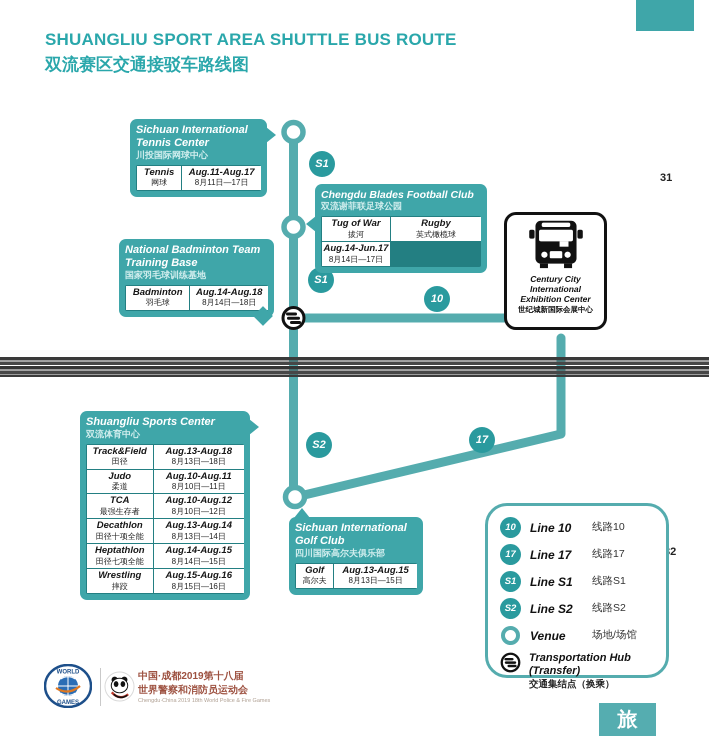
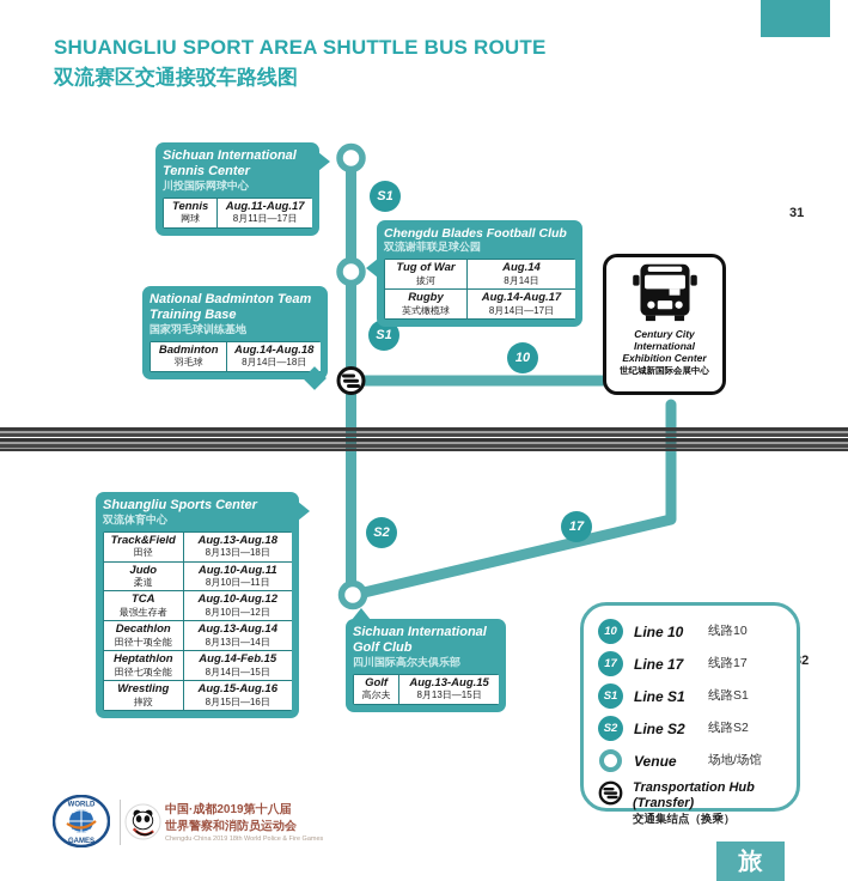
  SHUANGLIU SPORT AREA SHUTTLE BUS ROUTE
  双流赛区交通接驳车路线图
  31
  旅
  S1
  S1
  10
  S2
  17
  Sichuan International
  Tennis Center
  川投国际网球中心
  Tennis
  网球
  Aug.11-Aug.17
  8月11日—17日
  Chengdu Blades Football Club
  双流谢菲联足球公园
  Tug of War
  拔河
+ Aug.14
+ 8月14日
  Rugby
  英式橄榄球
- Aug.14-Jun.17
+ Aug.14-Aug.17
  8月14日—17日
  National Badminton Team
  Training Base
  国家羽毛球训练基地
  Badminton
  羽毛球
  Aug.14-Aug.18
  8月14日—18日
  Shuangliu Sports Center
  双流体育中心
  Track&Field
  田径
  Aug.13-Aug.18
  8月13日—18日
  Judo
  柔道
  Aug.10-Aug.11
  8月10日—11日
  TCA
  最强生存者
  Aug.10-Aug.12
  8月10日—12日
  Decathlon
  田径十项全能
  Aug.13-Aug.14
  8月13日—14日
  Heptathlon
  田径七项全能
- Aug.14-Aug.15
+ Aug.14-Feb.15
  8月14日—15日
  Wrestling
  摔跤
  Aug.15-Aug.16
  8月15日—16日
  Sichuan International
  Golf Club
  四川国际高尔夫俱乐部
  Golf
  高尔夫
  Aug.13-Aug.15
  8月13日—15日
  Century City
  International
  Exhibition Center
  世纪城新国际会展中心
  10
  Line 10
  线路10
  17
  Line 17
  线路17
  S1
  Line S1
  线路S1
  S2
  Line S2
  线路S2
  Venue
  场地/场馆
  Transportation Hub (Transfer)
  交通集结点（换乘）
  中国·成都2019第十八届
  世界警察和消防员运动会
